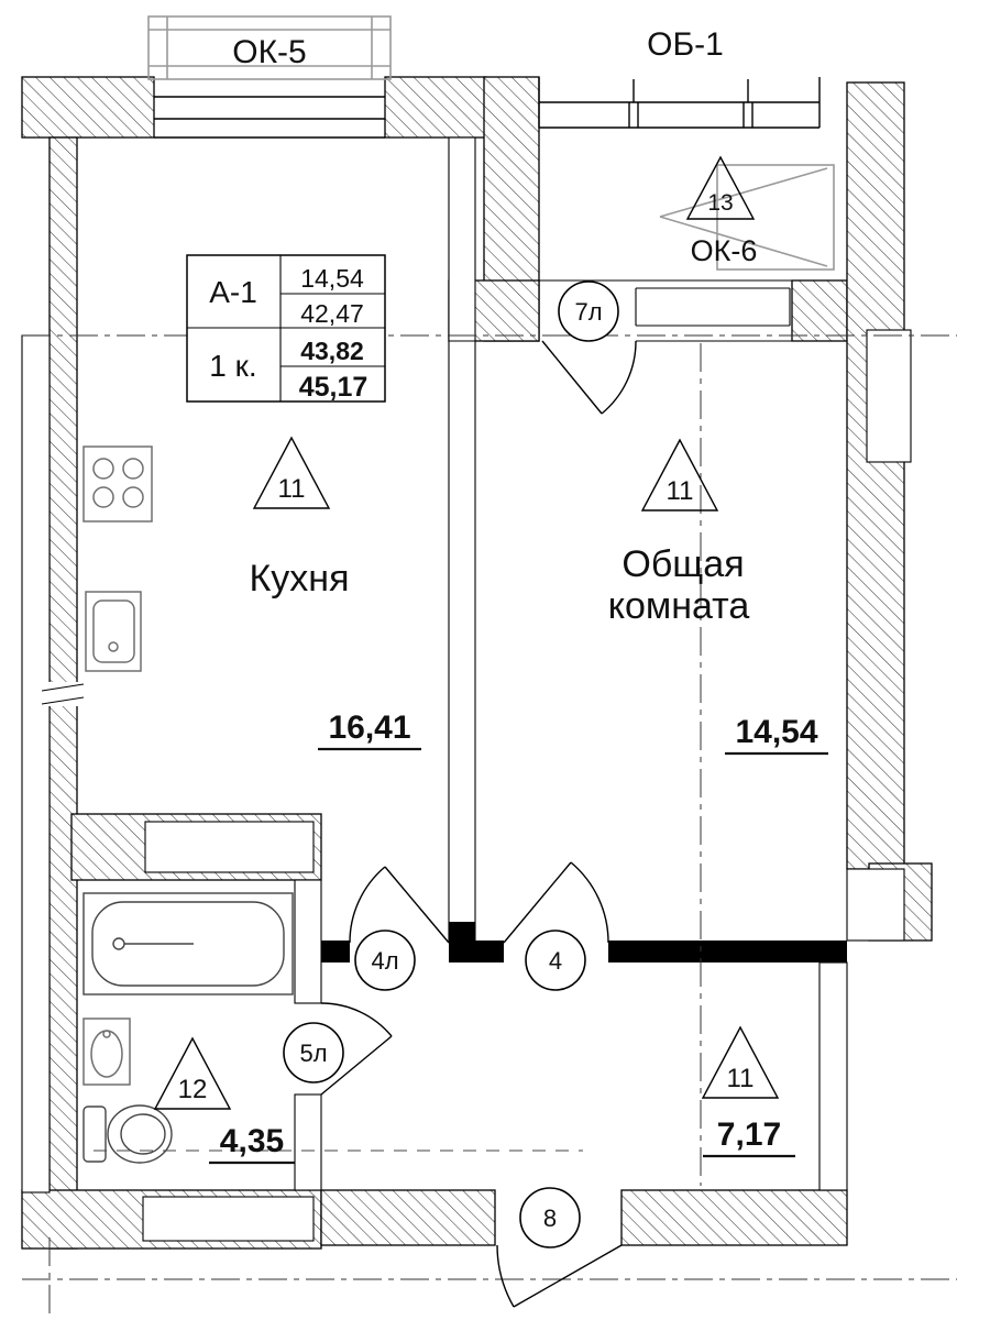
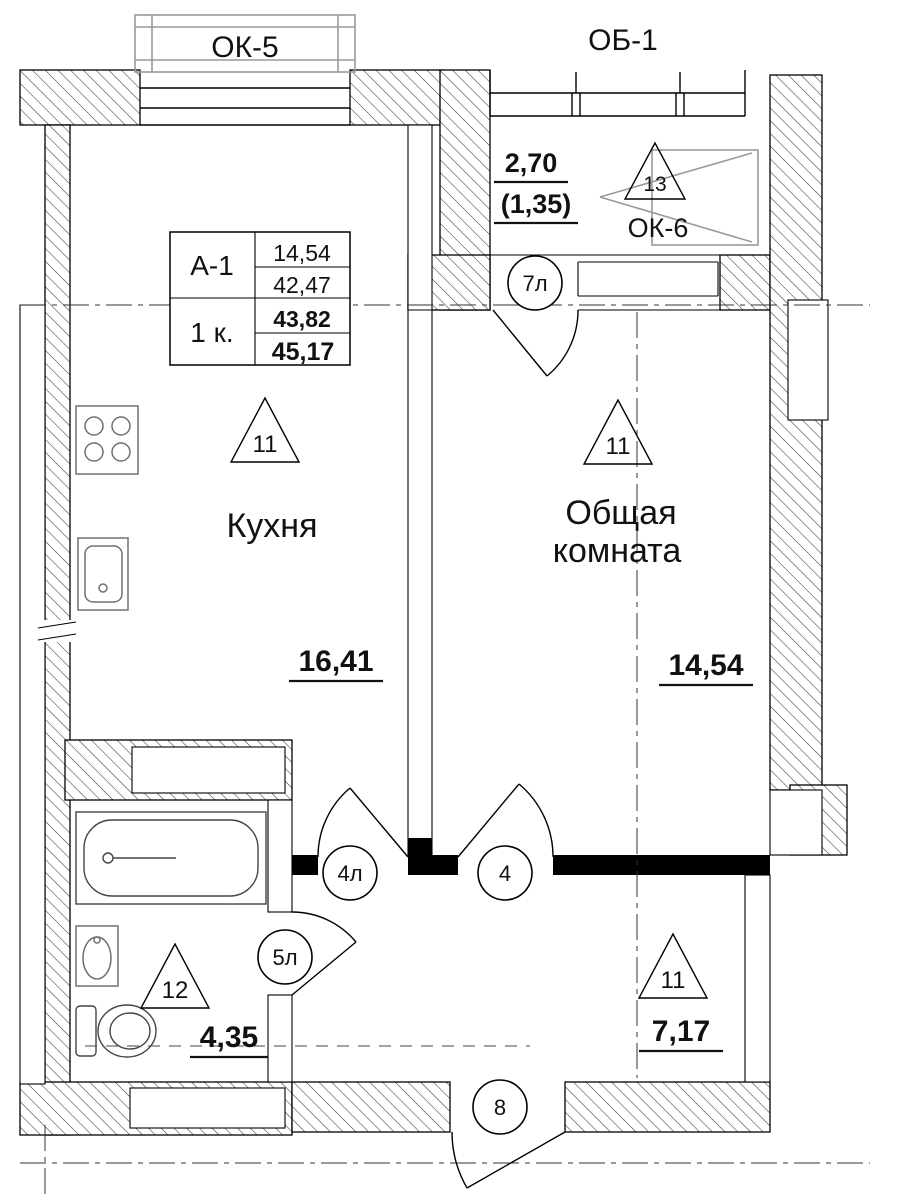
  А-1
  14,54
  42,47
  1 к.
  43,82
  45,17
  11
  11
  13
  12
  11
  7л
  4л
  4
  5л
  8
  ОК-5
  ОБ-1
  ОК-6
+ 2,70
+ (1,35)
  Кухня
  16,41
  Общая
  комната
  14,54
  4,35
  7,17
